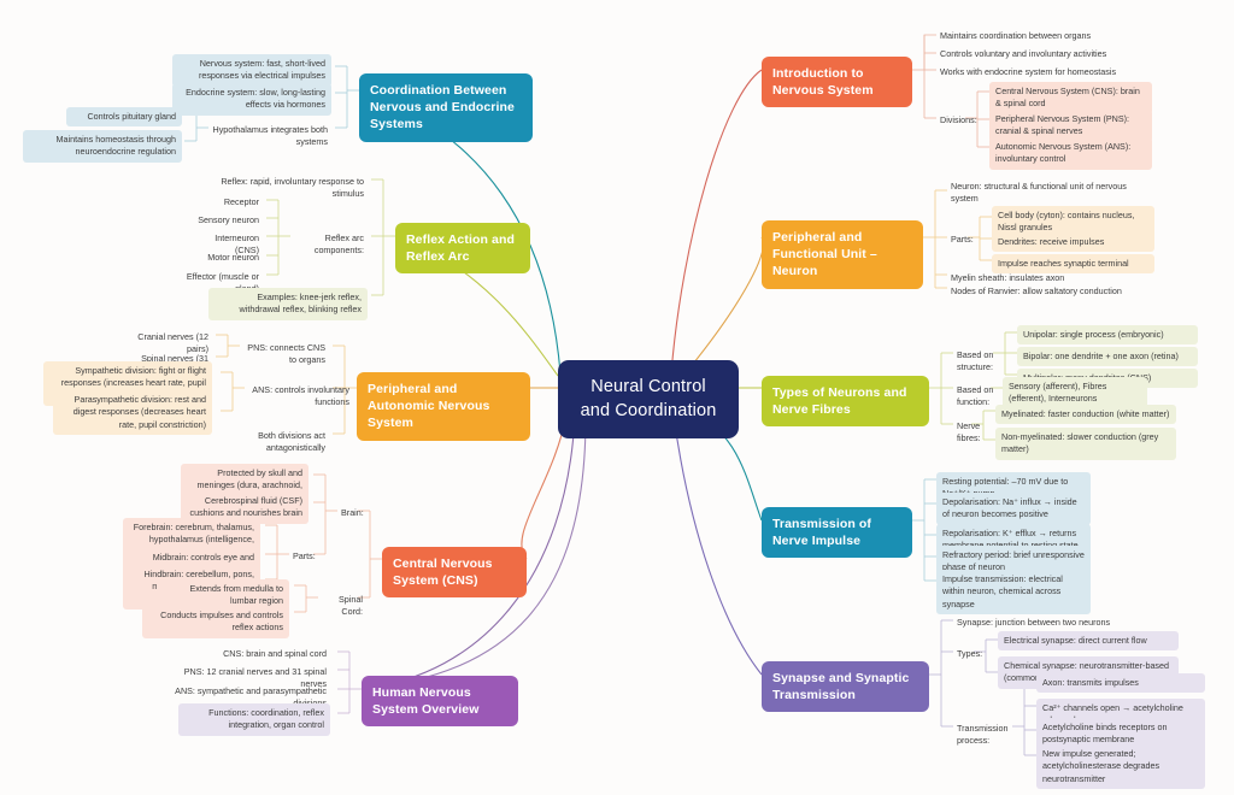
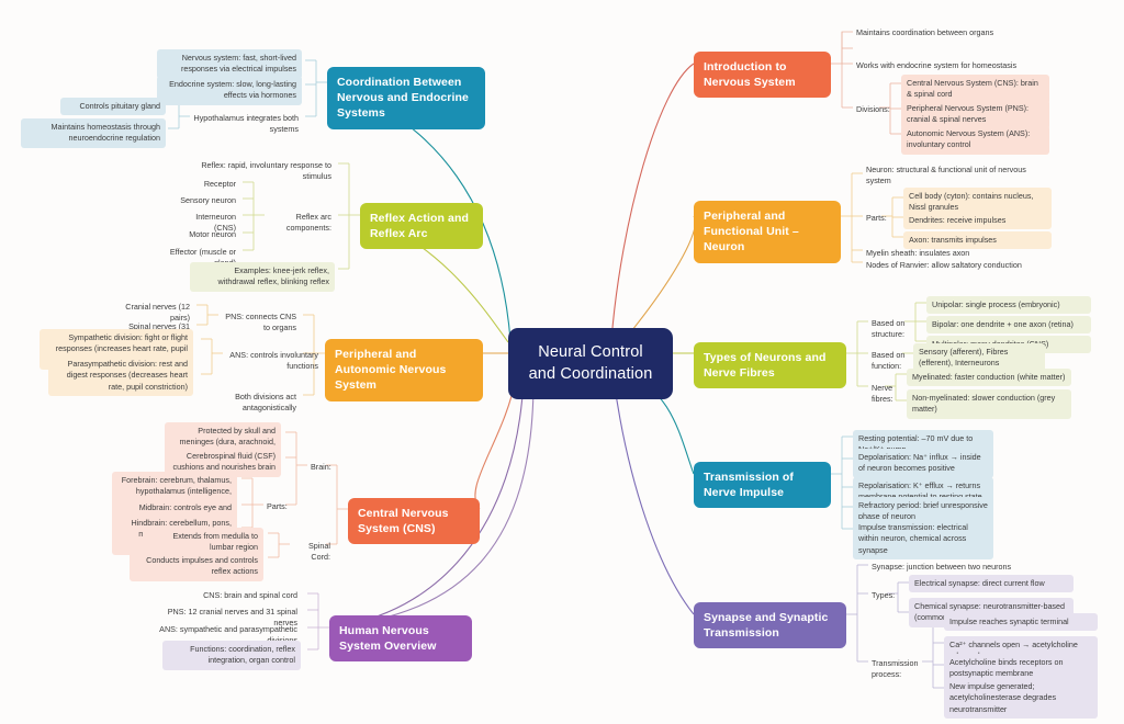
  Neural Control and Coordination
  Introduction to Nervous System
  Maintains coordination between organs
- Controls voluntary and involuntary activities
  Works with endocrine system for homeostasis
  Divisions:
  Central Nervous System (CNS): brain & spinal cord
  Peripheral Nervous System (PNS): cranial & spinal nerves
  Autonomic Nervous System (ANS): involuntary control
  Peripheral and Functional Unit – Neuron
  Neuron: structural & functional unit of nervous system
  Parts:
  Cell body (cyton): contains nucleus, Nissl granules
  Dendrites: receive impulses
- Impulse reaches synaptic terminal
+ Axon: transmits impulses
  Myelin sheath: insulates axon
  Nodes of Ranvier: allow saltatory conduction
  Types of Neurons and Nerve Fibres
  Based on structure:
  Unipolar: single process (embryonic)
  Bipolar: one dendrite + one axon (retina)
  Based on function:
  Sensory (afferent), Fibres (efferent), Interneurons
  Nerve fibres:
  Myelinated: faster conduction (white matter)
  Non-myelinated: slower conduction (grey matter)
  Transmission of Nerve Impulse
  Resting potential: –70 mV due to
  Depolarisation: Na⁺ influx → inside of neuron becomes positive
  Refractory period: brief unresponsive phase of neuron
  Impulse transmission: electrical within neuron, chemical across synapse
  Synapse and Synaptic Transmission
  Synapse: junction between two neurons
  Types:
  Electrical synapse: direct current flow
  Chemical synapse: neurotransmitter-based (commo
  Transmission process:
- Axon: transmits impulses
+ Impulse reaches synaptic terminal
  Ca²⁺ channels open → acetylcholine
  Acetylcholine binds receptors on postsynaptic membrane
  New impulse generated; acetylcholinesterase degrades neurotransmitter
  Coordination Between Nervous and Endocrine Systems
  Nervous system: fast, short-lived responses via electrical impulses
  Endocrine system: slow, long-lasting effects via hormones
  Hypothalamus integrates both systems
  Controls pituitary gland
  Maintains homeostasis through neuroendocrine regulation
  Reflex Action and Reflex Arc
  Reflex: rapid, involuntary response to stimulus
  Reflex arc components:
  Receptor
  Sensory neuron
  Interneuron (CNS)
  Motor neuron
  Effector (muscle or
  Examples: knee-jerk reflex, withdrawal reflex, blinking reflex
  Peripheral and Autonomic Nervous System
  PNS: connects CNS to organs
  Cranial nerves (12 pairs)
  Spinal nerves (31
  ANS: controls involuntary functions
  Sympathetic division: fight or flight responses (increases heart rate, pupil
  Parasympathetic division: rest and digest responses (decreases heart rate, pupil constriction)
  Both divisions act antagonistically
  Central Nervous System (CNS)
  Brain:
  Protected by skull and meninges (dura, arachnoid,
  Cerebrospinal fluid (CSF) cushions and nourishes brain
  Parts:
  Forebrain: cerebrum, thalamus, hypothalamus (intelligence,
  Spinal Cord:
  Extends from medulla to lumbar region
  Conducts impulses and controls reflex actions
  Human Nervous System Overview
  CNS: brain and spinal cord
  PNS: 12 cranial nerves and 31 spinal nerves
  ANS: sympathetic and parasympathetic
  Functions: coordination, reflex integration, organ control
